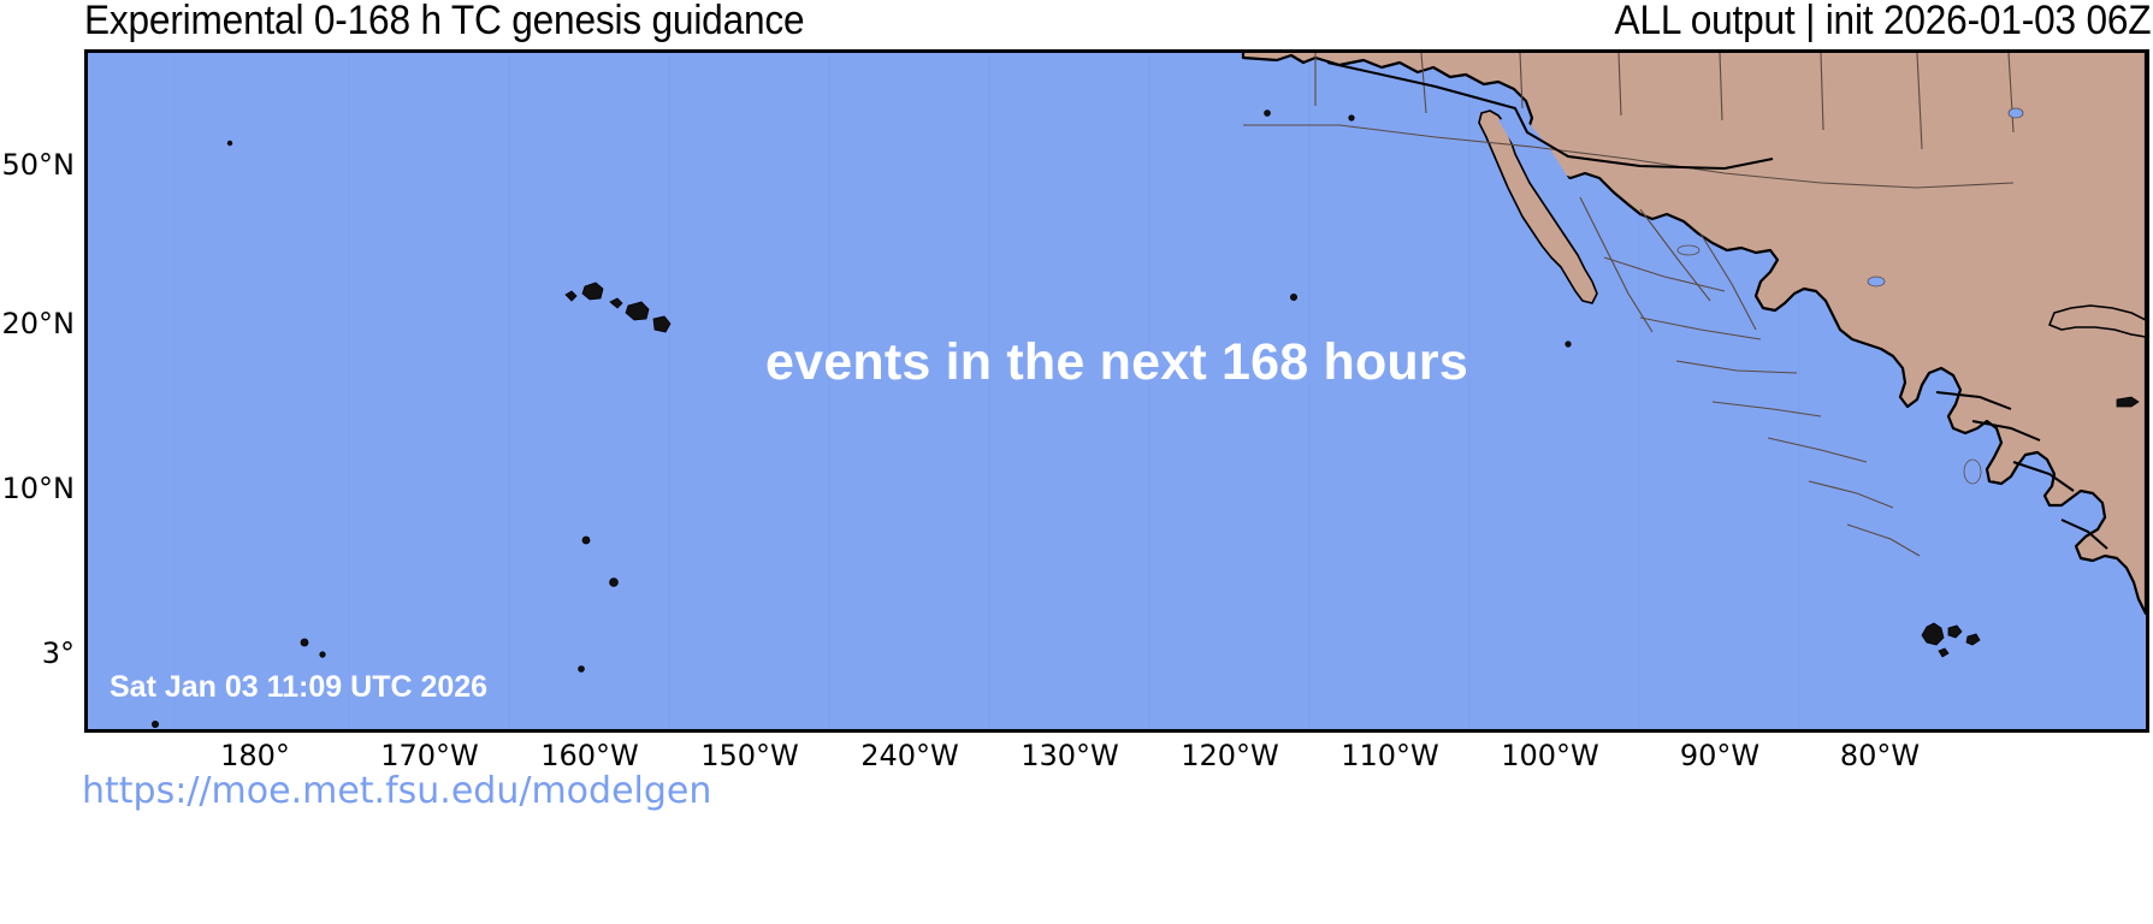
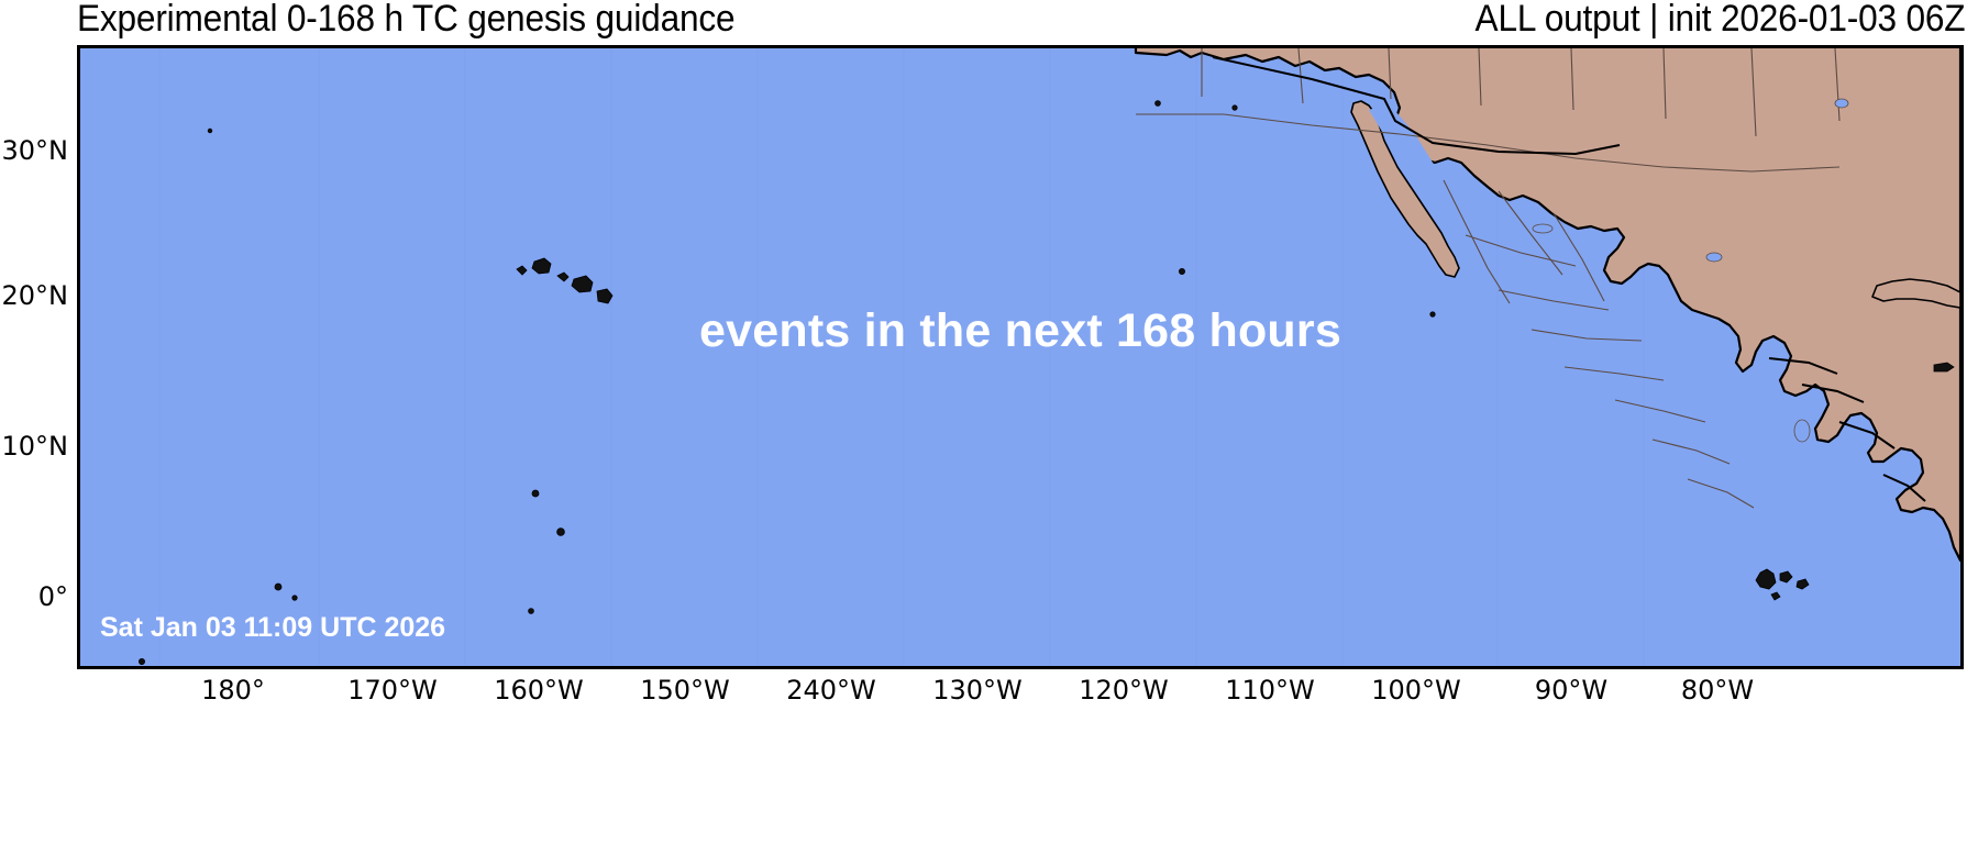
  Experimental 0-168 h TC genesis guidance
  ALL output | init 2026-01-03 06Z
  events in the next 168 hours
  Sat Jan 03 11:09 UTC 2026
  180°
  170°W
  160°W
  150°W
  240°W
  130°W
  120°W
  110°W
  100°W
  90°W
  80°W
- 50°N
+ 30°N
  20°N
  10°N
- 3°
+ 0°
- https://moe.met.fsu.edu/modelgen
